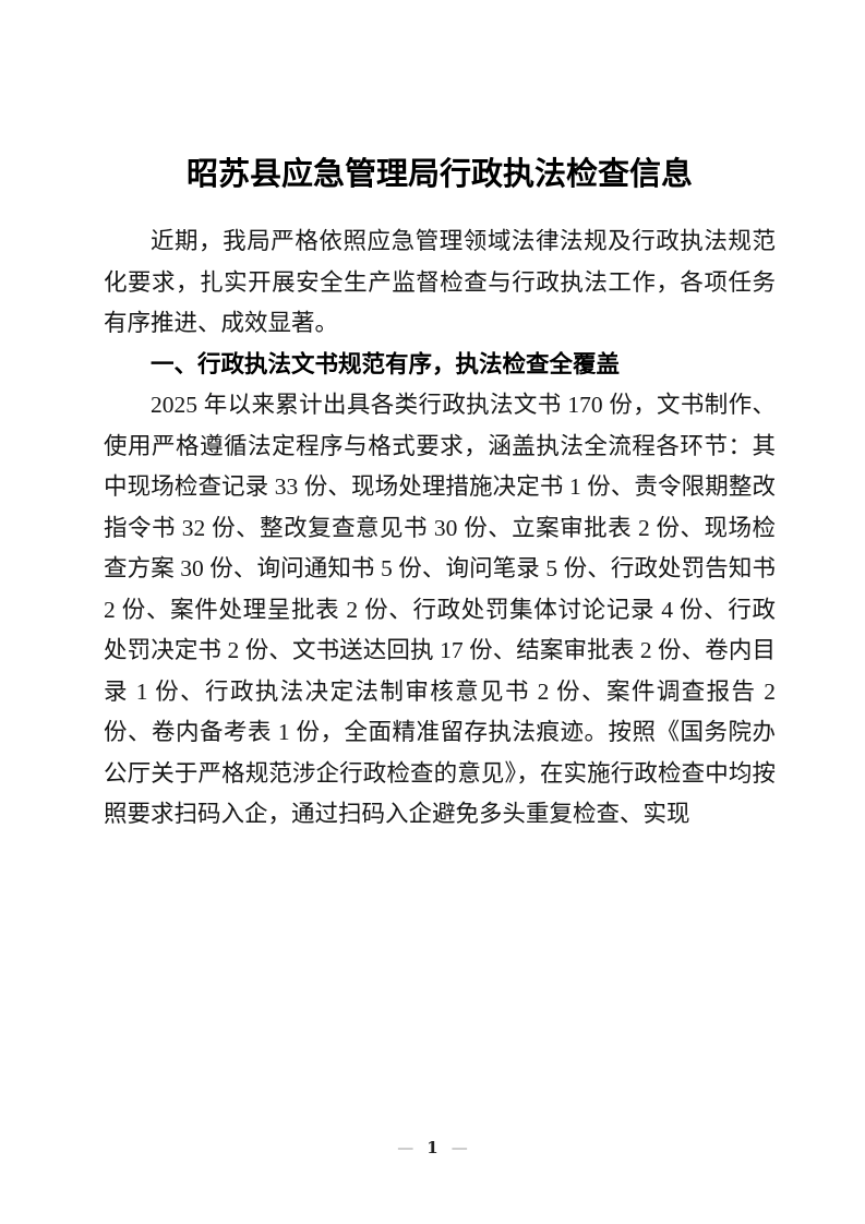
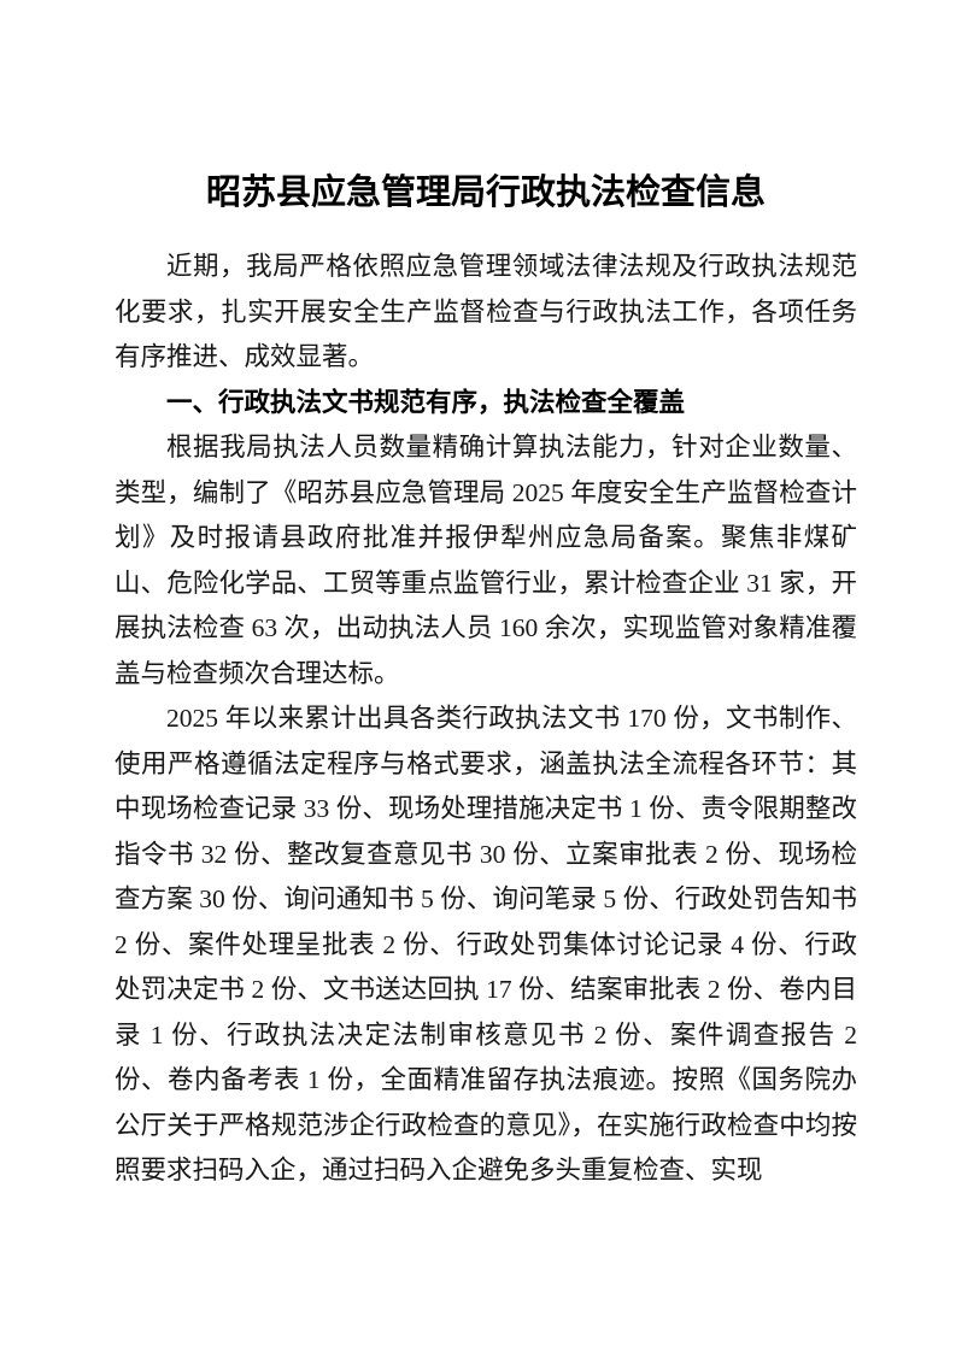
  昭苏县应急管理局行政执法检查信息
  近期，我局严格依照应急管理领域法律法规及行政执法规范化要求，扎实开展安全生产监督检查与行政执法工作，各项任务有序推进、成效显著。
  一、行政执法文书规范有序，执法检查全覆盖
+ 根据我局执法人员数量精确计算执法能力，针对企业数量、类型，编制了《昭苏县应急管理局 2025 年度安全生产监督检查计划》及时报请县政府批准并报伊犁州应急局备案。聚焦非煤矿山、危险化学品、工贸等重点监管行业，累计检查企业 31 家，开展执法检查 63 次，出动执法人员 160 余次，实现监管对象精准覆盖与检查频次合理达标。
  2025 年以来累计出具各类行政执法文书 170 份，文书制作、使用严格遵循法定程序与格式要求，涵盖执法全流程各环节：其中现场检查记录 33 份、现场处理措施决定书 1 份、责令限期整改指令书 32 份、整改复查意见书 30 份、立案审批表 2 份、现场检查方案 30 份、询问通知书 5 份、询问笔录 5 份、行政处罚告知书 2 份、案件处理呈批表 2 份、行政处罚集体讨论记录 4 份、行政处罚决定书 2 份、文书送达回执 17 份、结案审批表 2 份、卷内目录 1 份、行政执法决定法制审核意见书 2 份、案件调查报告 2 份、卷内备考表 1 份，全面精准留存执法痕迹。按照《国务院办公厅关于严格规范涉企行政检查的意见》，在实施行政检查中均按照要求扫码入企，通过扫码入企避免多头重复检查、实现
- — 1 —
